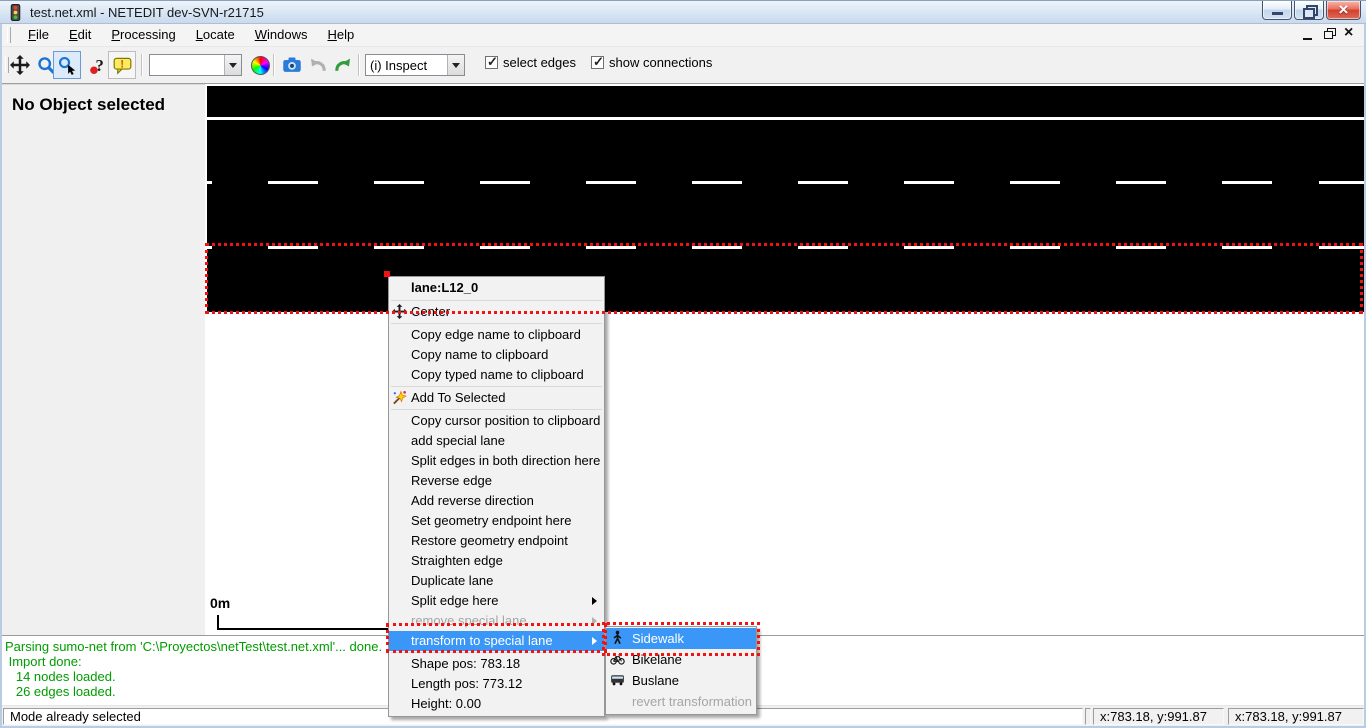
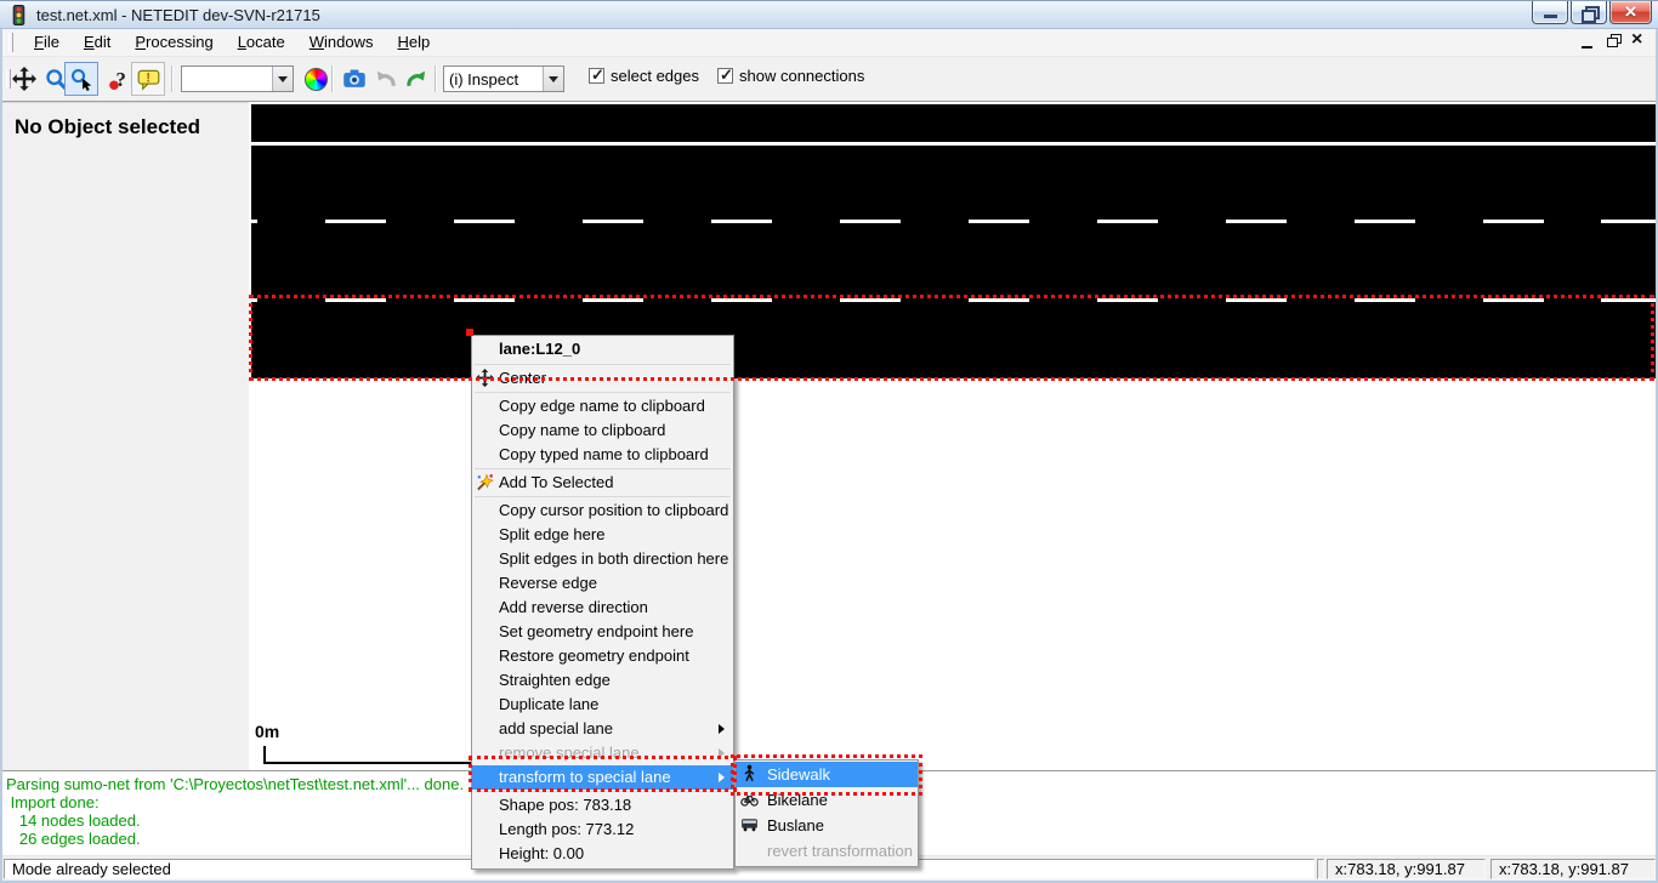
  test.net.xml - NETEDIT dev-SVN-r21715
  File
  Edit
  Processing
  Locate
  Windows
  Help
  ?
  !
  (i) Inspect
  select edges
  show connections
  No Object selected
  0m
  Parsing sumo-net from 'C:\Proyectos\netTest\test.net.xml'... done.
  Import done:
  14 nodes loaded.
  26 edges loaded.
  Mode already selected
  x:783.18, y:991.87
  x:783.18, y:991.87
  lane:L12_0
  Center
  Copy edge name to clipboard
  Copy name to clipboard
  Copy typed name to clipboard
  Add To Selected
  Copy cursor position to clipboard
- add special lane
+ Split edge here
  Split edges in both direction here
  Reverse edge
  Add reverse direction
  Set geometry endpoint here
  Restore geometry endpoint
  Straighten edge
  Duplicate lane
- Split edge here
+ add special lane
  remove special lane
  transform to special lane
  Shape pos: 783.18
  Length pos: 773.12
  Height: 0.00
  Sidewalk
  Bikelane
  Buslane
  revert transformation
